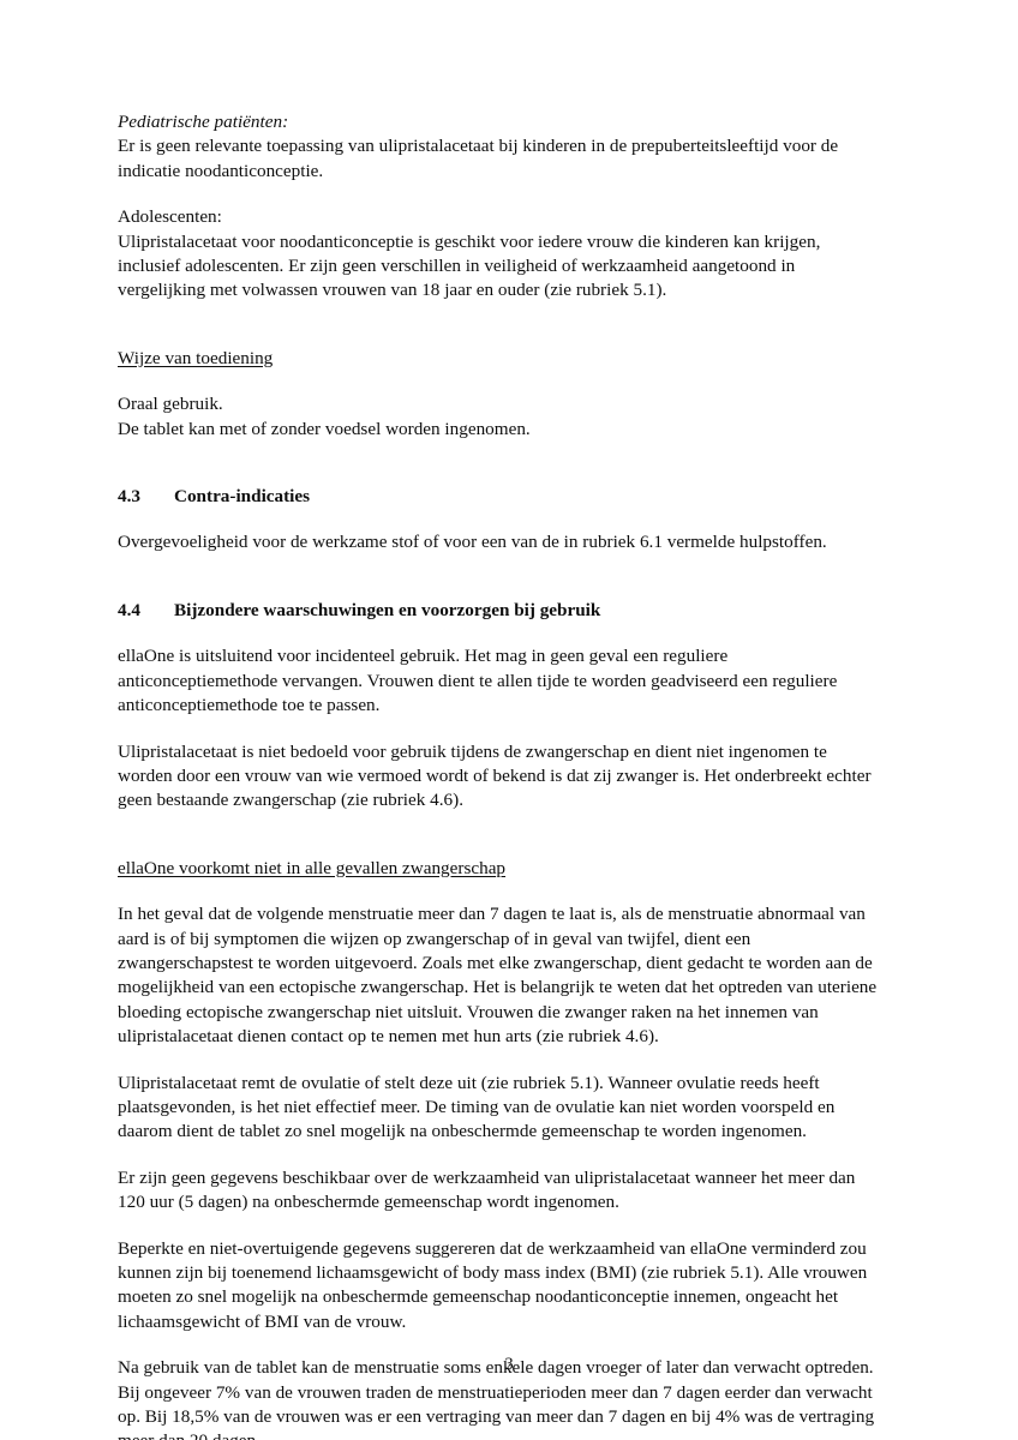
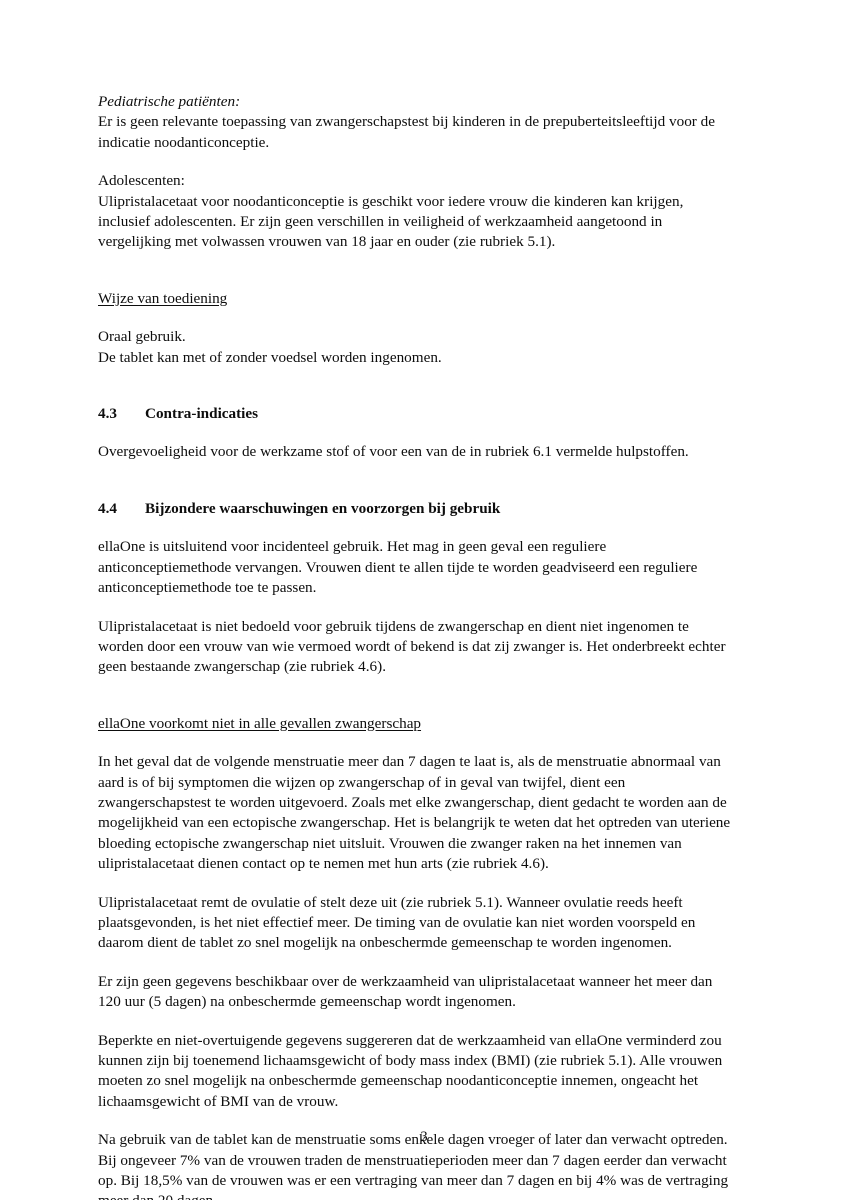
  Pediatrische patiënten:
- Er is geen relevante toepassing van ulipristalacetaat bij kinderen in de prepuberteitsleeftijd voor de indicatie noodanticonceptie.
+ Er is geen relevante toepassing van zwangerschapstest bij kinderen in de prepuberteitsleeftijd voor de indicatie noodanticonceptie.
  Adolescenten:
  Ulipristalacetaat voor noodanticonceptie is geschikt voor iedere vrouw die kinderen kan krijgen, inclusief adolescenten. Er zijn geen verschillen in veiligheid of werkzaamheid aangetoond in vergelijking met volwassen vrouwen van 18 jaar en ouder (zie rubriek 5.1).
  Wijze van toediening
  Oraal gebruik.
  De tablet kan met of zonder voedsel worden ingenomen.
  4.3
  Contra-indicaties
  Overgevoeligheid voor de werkzame stof of voor een van de in rubriek 6.1 vermelde hulpstoffen.
  4.4
  Bijzondere waarschuwingen en voorzorgen bij gebruik
  ellaOne is uitsluitend voor incidenteel gebruik. Het mag in geen geval een reguliere anticonceptiemethode vervangen. Vrouwen dient te allen tijde te worden geadviseerd een reguliere anticonceptiemethode toe te passen.
  Ulipristalacetaat is niet bedoeld voor gebruik tijdens de zwangerschap en dient niet ingenomen te worden door een vrouw van wie vermoed wordt of bekend is dat zij zwanger is. Het onderbreekt echter geen bestaande zwangerschap (zie rubriek 4.6).
  ellaOne voorkomt niet in alle gevallen zwangerschap
  In het geval dat de volgende menstruatie meer dan 7 dagen te laat is, als de menstruatie abnormaal van aard is of bij symptomen die wijzen op zwangerschap of in geval van twijfel, dient een zwangerschapstest te worden uitgevoerd. Zoals met elke zwangerschap, dient gedacht te worden aan de mogelijkheid van een ectopische zwangerschap. Het is belangrijk te weten dat het optreden van uteriene bloeding ectopische zwangerschap niet uitsluit. Vrouwen die zwanger raken na het innemen van ulipristalacetaat dienen contact op te nemen met hun arts (zie rubriek 4.6).
  Ulipristalacetaat remt de ovulatie of stelt deze uit (zie rubriek 5.1). Wanneer ovulatie reeds heeft plaatsgevonden, is het niet effectief meer. De timing van de ovulatie kan niet worden voorspeld en daarom dient de tablet zo snel mogelijk na onbeschermde gemeenschap te worden ingenomen.
  Er zijn geen gegevens beschikbaar over de werkzaamheid van ulipristalacetaat wanneer het meer dan 120 uur (5 dagen) na onbeschermde gemeenschap wordt ingenomen.
  Beperkte en niet-overtuigende gegevens suggereren dat de werkzaamheid van ellaOne verminderd zou kunnen zijn bij toenemend lichaamsgewicht of body mass index (BMI) (zie rubriek 5.1). Alle vrouwen moeten zo snel mogelijk na onbeschermde gemeenschap noodanticonceptie innemen, ongeacht het lichaamsgewicht of BMI van de vrouw.
  Na gebruik van de tablet kan de menstruatie soms enkele dagen vroeger of later dan verwacht optreden. Bij ongeveer 7% van de vrouwen traden de menstruatieperioden meer dan 7 dagen eerder dan verwacht op. Bij 18,5% van de vrouwen was er een vertraging van meer dan 7 dagen en bij 4% was de vertraging
  3
